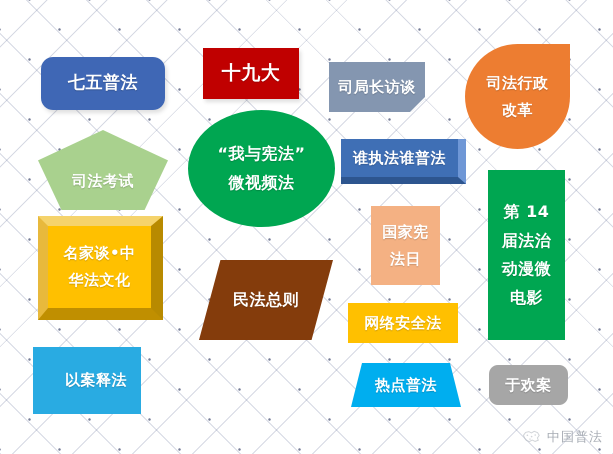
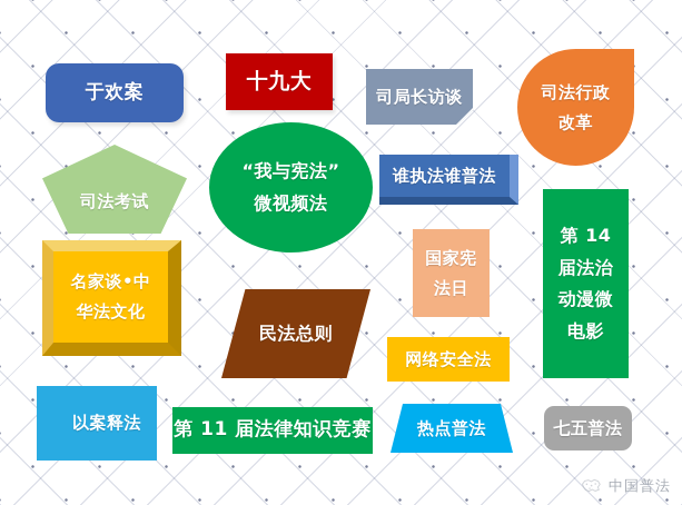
- 七五普法
+ 于欢案
  十九大
  司局长访谈
  司法行政
  改革
  司法考试
  “我与宪法”
  微视频法
  谁执法谁普法
  第 14
  届法治
  动漫微
  电影
  国家宪
  法日
  名家谈•中
  华法文化
  民法总则
  网络安全法
  以案释法
+ 第 11 届法律知识竞赛
  热点普法
- 于欢案
+ 七五普法
  中国普法
